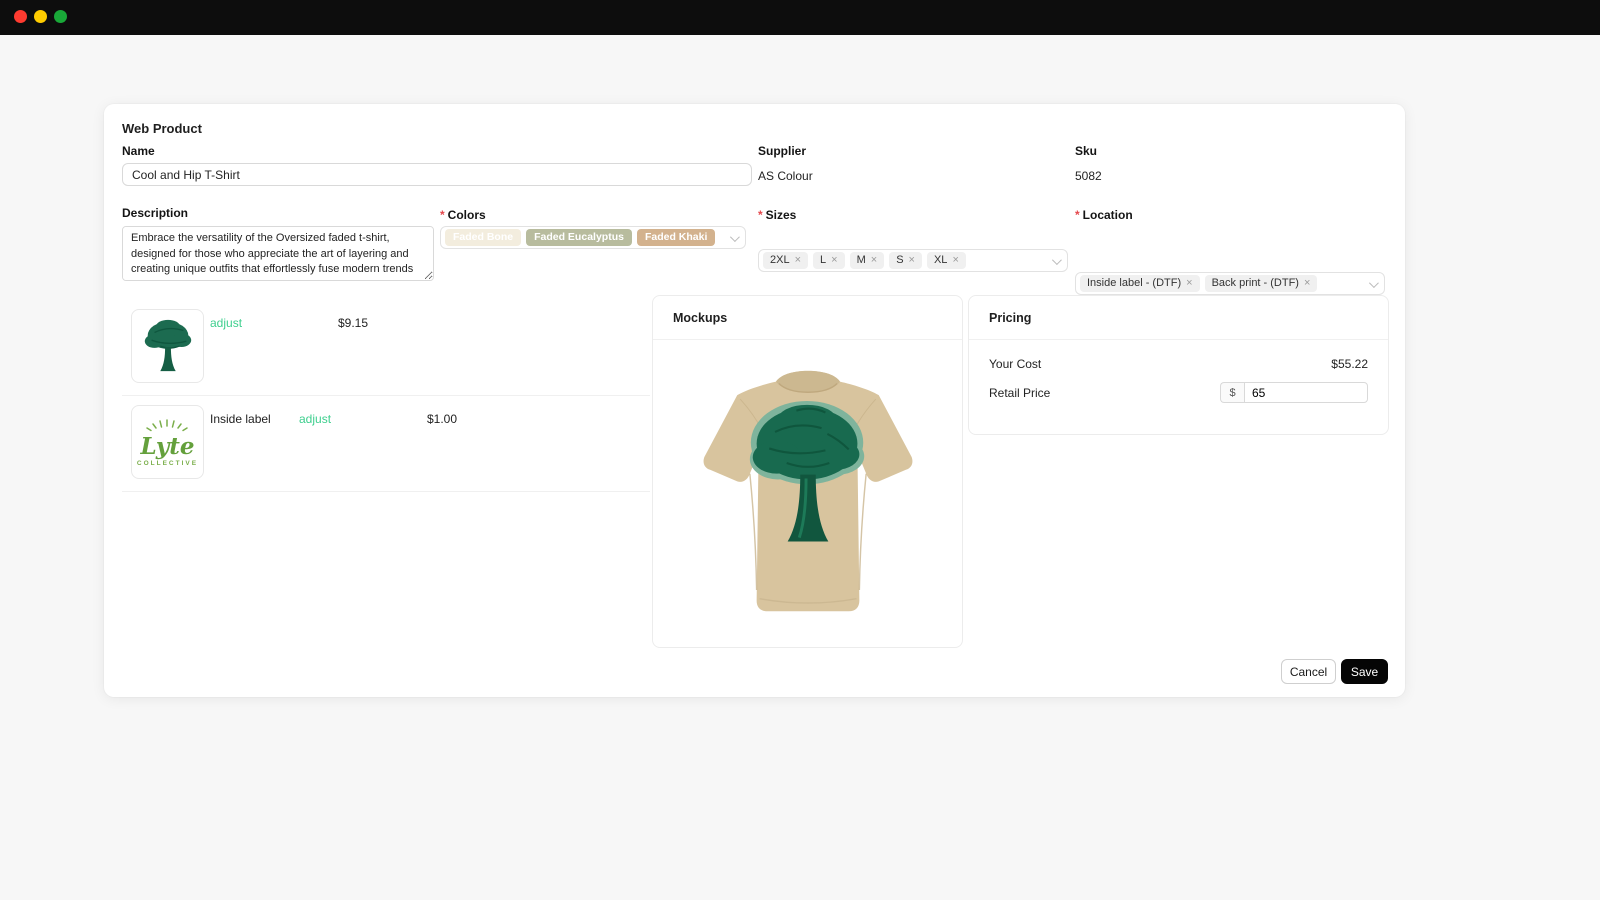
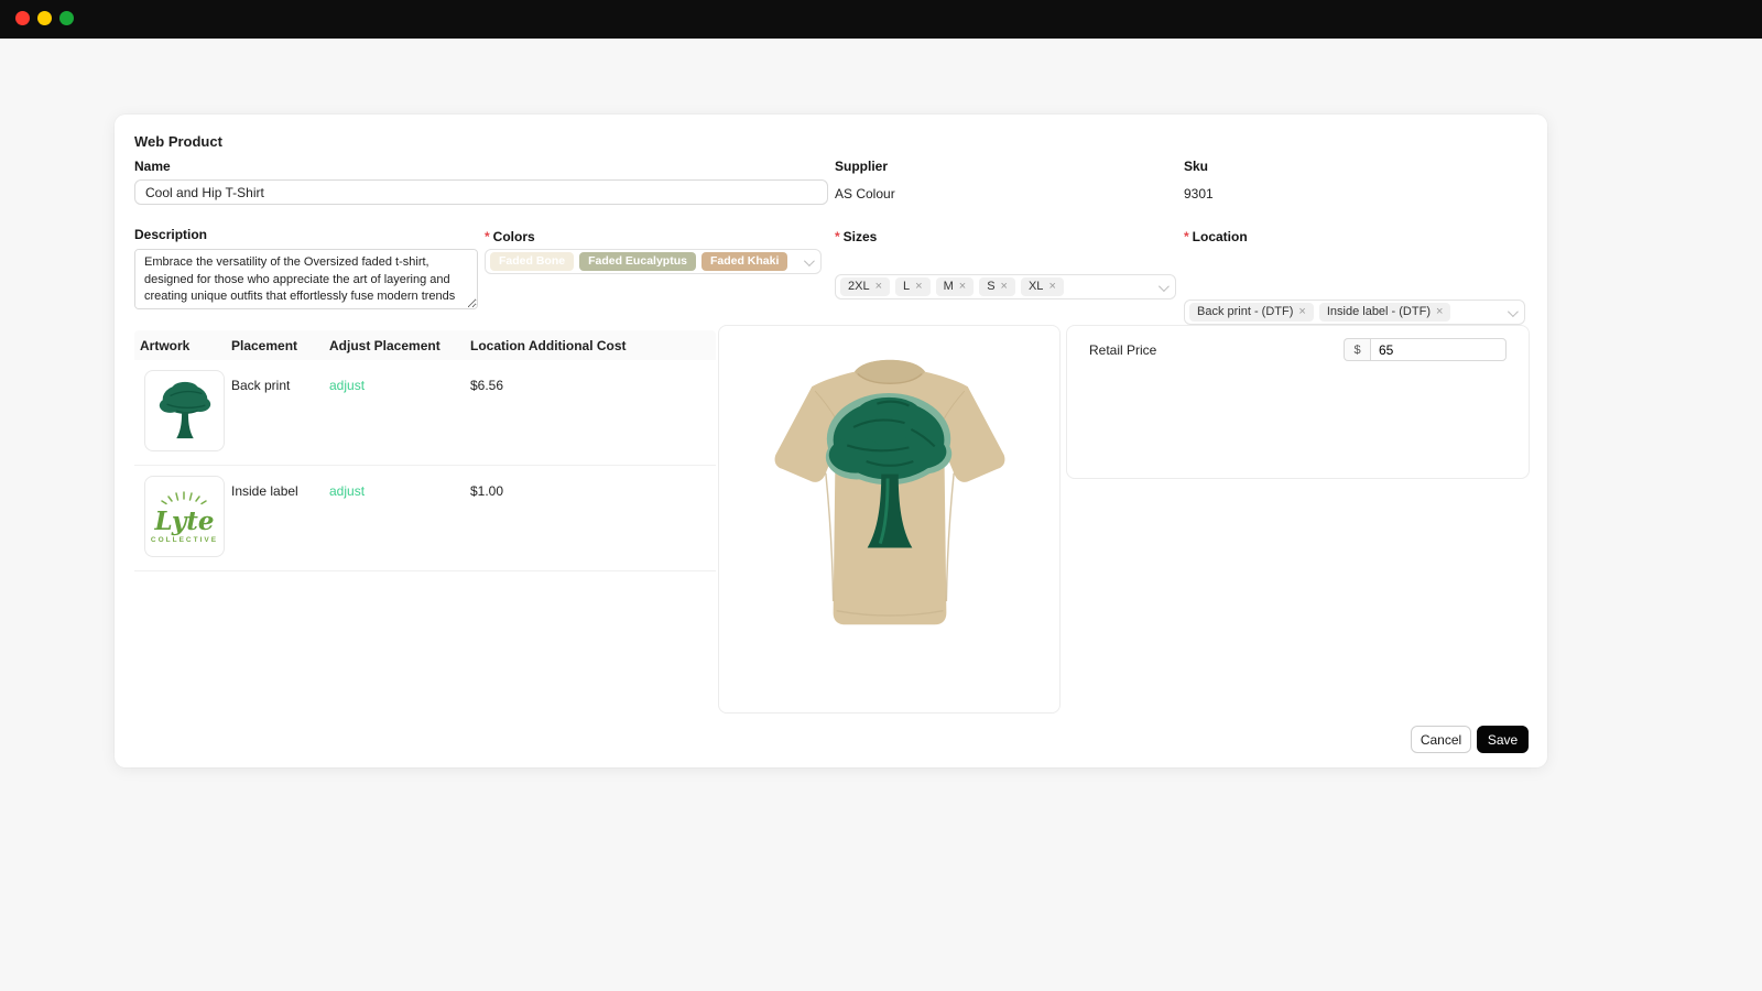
  Web Product
  Name
  Cool and Hip T-Shirt
  Supplier
  AS Colour
  Sku
- 5082
+ 9301
  Description
  * Colors
  Faded Bone
  Faded Eucalyptus
  Faded Khaki
  * Sizes
  2XL
  ×
  L
  ×
  M
  ×
  S
  ×
  XL
  ×
  * Location
- Inside label - (DTF)
+ Back print - (DTF)
  ×
- Back print - (DTF)
+ Inside label - (DTF)
  ×
+ Artwork
+ Placement
+ Adjust Placement
+ Location Additional Cost
+ Back print
  adjust
- $9.15
+ $6.56
  Lyte
  Inside label
  adjust
  $1.00
- Mockups
- Pricing
- Your Cost
- $55.22
  Retail Price
  $
  65
  Cancel
  Save
